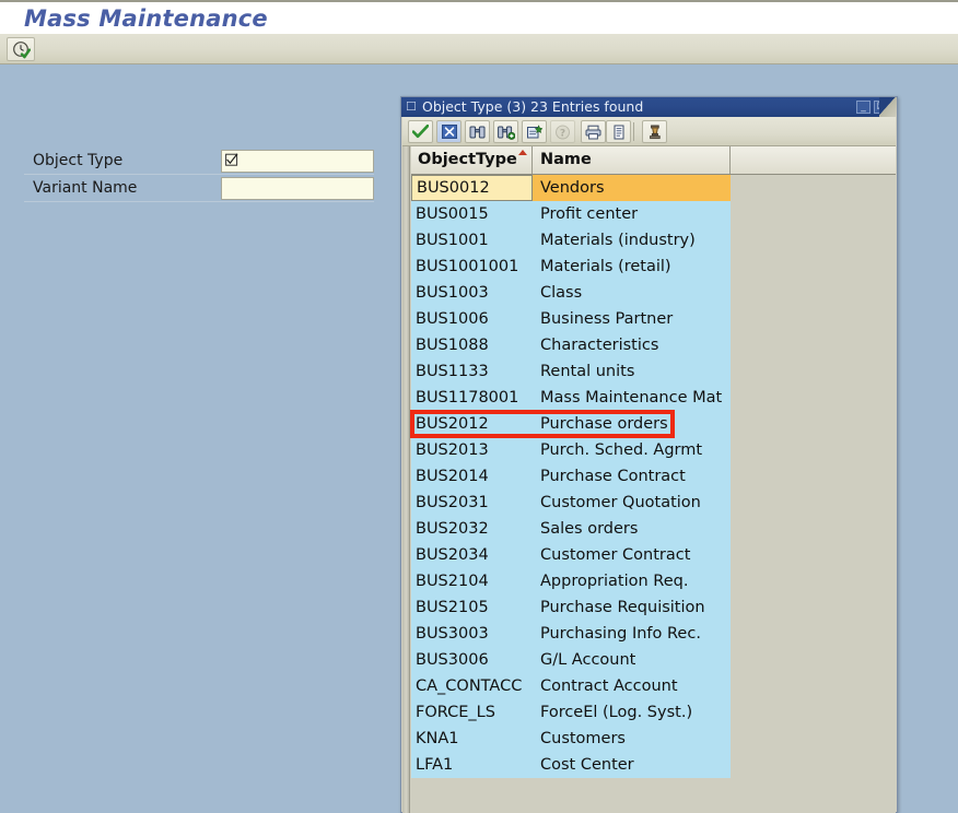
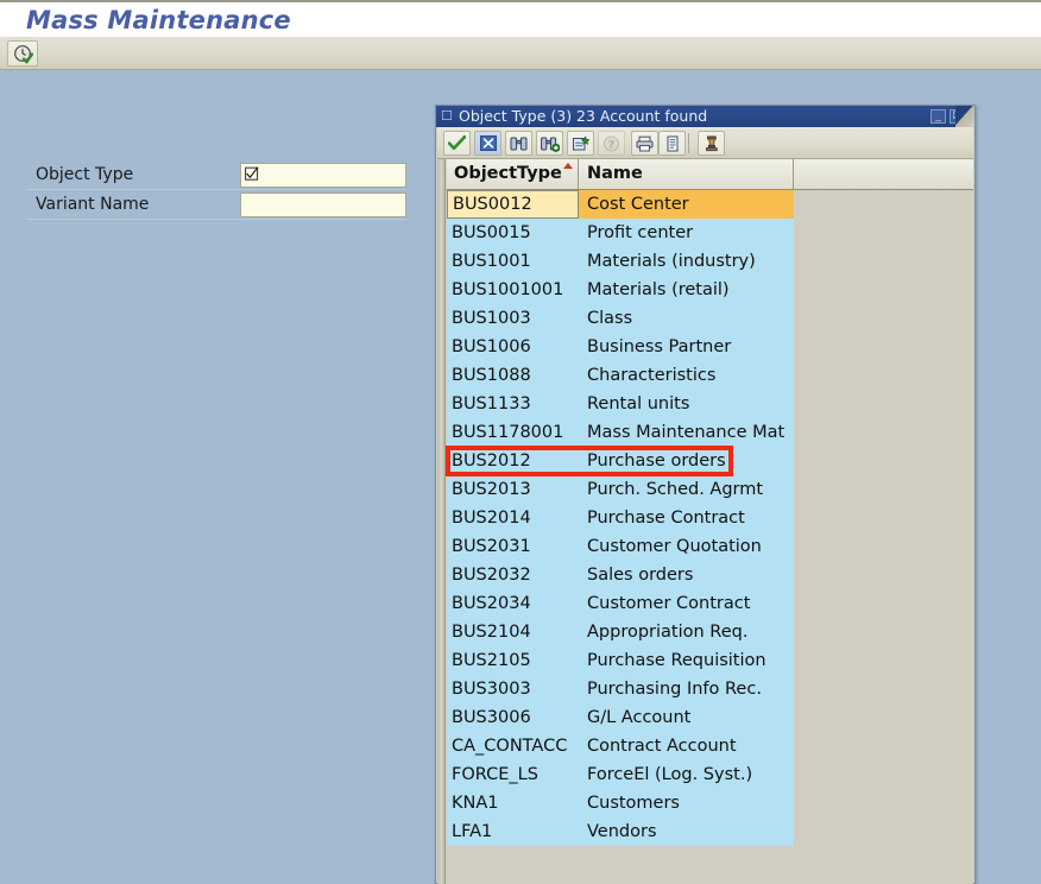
  Mass Maintenance
  Object Type
  Variant Name
  ☐
- Object Type (3) 23 Entries found
+ Object Type (3) 23 Account found
  _
  ?
  ObjectType
  Name
  BUS0012
- Vendors
+ Cost Center
  BUS0015
  Profit center
  BUS1001
  Materials (industry)
  BUS1001001
  Materials (retail)
  BUS1003
  Class
  BUS1006
  Business Partner
  BUS1088
  Characteristics
  BUS1133
  Rental units
  BUS1178001
  Mass Maintenance Mat
  BUS2012
  Purchase orders
  BUS2013
  Purch. Sched. Agrmt
  BUS2014
  Purchase Contract
  BUS2031
  Customer Quotation
  BUS2032
  Sales orders
  BUS2034
  Customer Contract
  BUS2104
  Appropriation Req.
  BUS2105
  Purchase Requisition
  BUS3003
  Purchasing Info Rec.
  BUS3006
  G/L Account
  CA_CONTACC
  Contract Account
  FORCE_LS
  ForceEl (Log. Syst.)
  KNA1
  Customers
  LFA1
- Cost Center
+ Vendors
